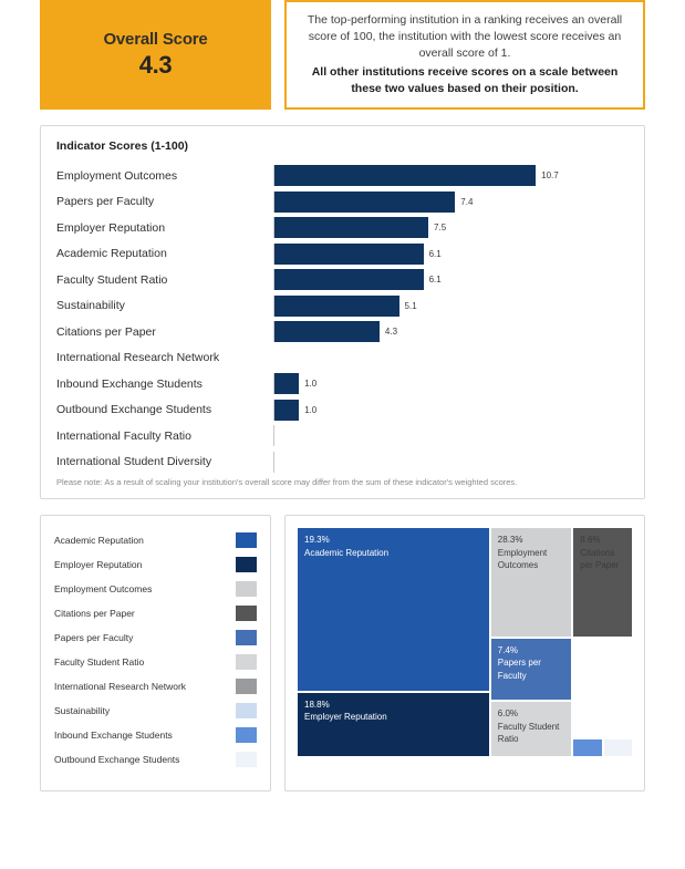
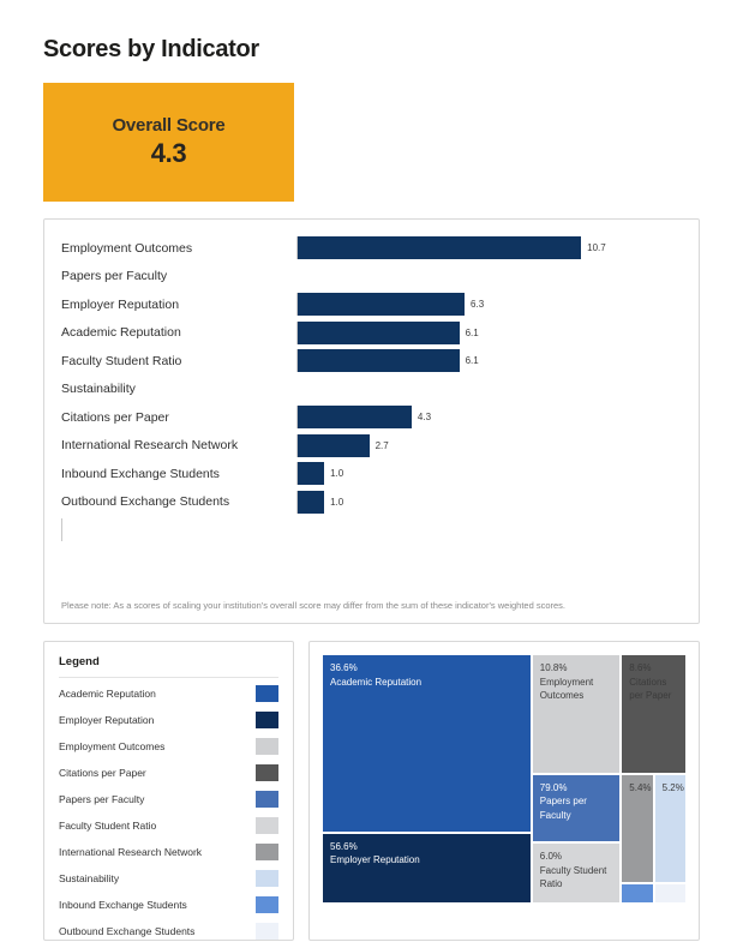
+ Scores by Indicator
  Overall Score
  4.3
- The top-performing institution in a ranking receives an overall score of 100, the institution with the lowest score receives an overall score of 1.
- All other institutions receive scores on a scale between these two values based on their position.
- Indicator Scores (1-100)
  Employment Outcomes
  10.7
  Papers per Faculty
- 7.4
  Employer Reputation
- 7.5
+ 6.3
  Academic Reputation
  6.1
  Faculty Student Ratio
  6.1
  Sustainability
- 5.1
  Citations per Paper
  4.3
  International Research Network
+ 2.7
  Inbound Exchange Students
  1.0
  Outbound Exchange Students
  1.0
- International Faculty Ratio
- International Student Diversity
- Please note: As a result of scaling your institution's overall score may differ from the sum of these indicator's weighted scores.
+ Please note: As a scores of scaling your institution's overall score may differ from the sum of these indicator's weighted scores.
+ Legend
  Academic Reputation
  Employer Reputation
  Employment Outcomes
  Citations per Paper
  Papers per Faculty
  Faculty Student Ratio
  International Research Network
  Sustainability
  Inbound Exchange Students
  Outbound Exchange Students
- 19.3%
+ 36.6%
  Academic Reputation
- 18.8%
+ 56.6%
  Employer Reputation
- 28.3%
+ 10.8%
  Employment Outcomes
- 7.4%
+ 79.0%
  Papers per Faculty
  6.0%
  Faculty Student Ratio
+ 5.4%
+ 5.2%
